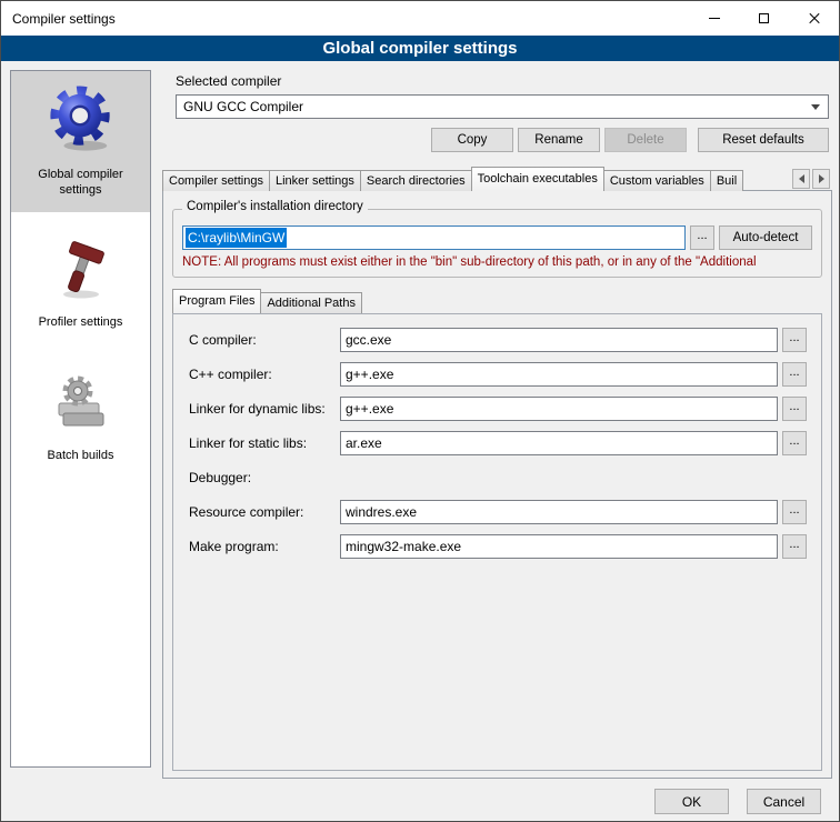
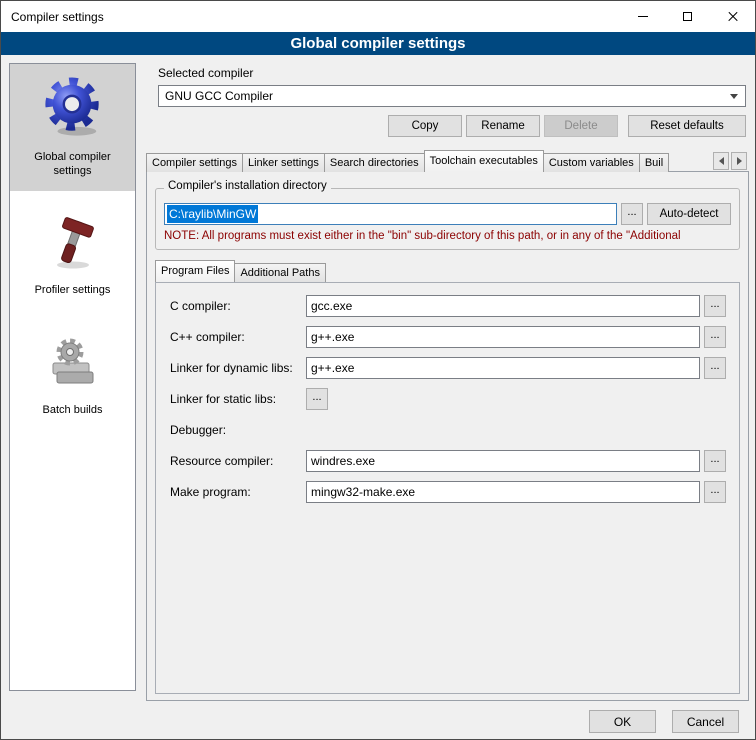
  Compiler settings
  Global compiler settings
  Global compiler settings
  Profiler settings
  Batch builds
  Selected compiler
  GNU GCC Compiler
  Copy
  Rename
  Delete
  Reset defaults
  Compiler settings
  Linker settings
  Search directories
  Toolchain executables
  Custom variables
  Buil
  Compiler's installation directory
  C:\raylib\MinGW
  ...
  Auto-detect
  NOTE: All programs must exist either in the "bin" sub-directory of this path, or in any of the "Additional
  Program Files
  Additional Paths
  C compiler:
  gcc.exe
  ...
  C++ compiler:
  g++.exe
  ...
  Linker for dynamic libs:
  g++.exe
  ...
  Linker for static libs:
- ar.exe
  ...
  Debugger:
  Resource compiler:
  windres.exe
  ...
  Make program:
  mingw32-make.exe
  ...
  OK
  Cancel
